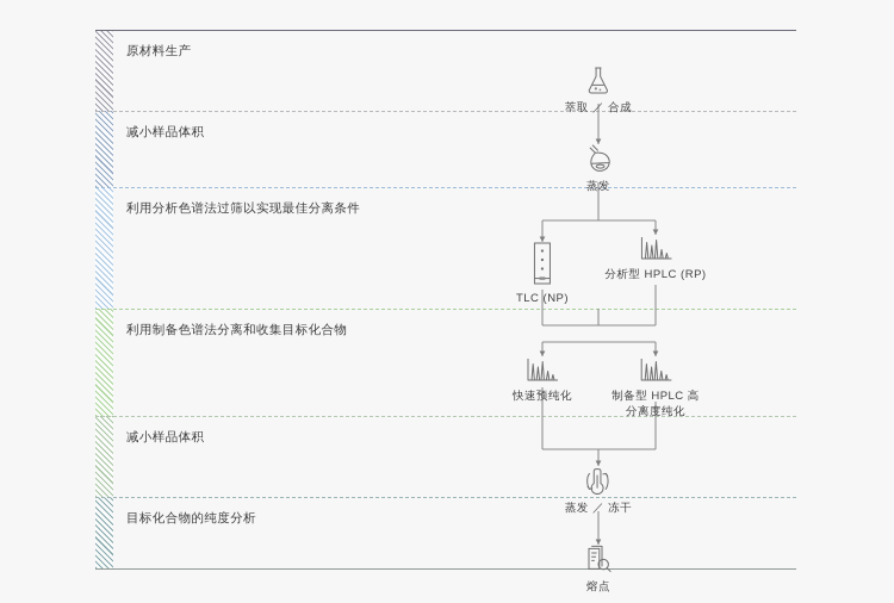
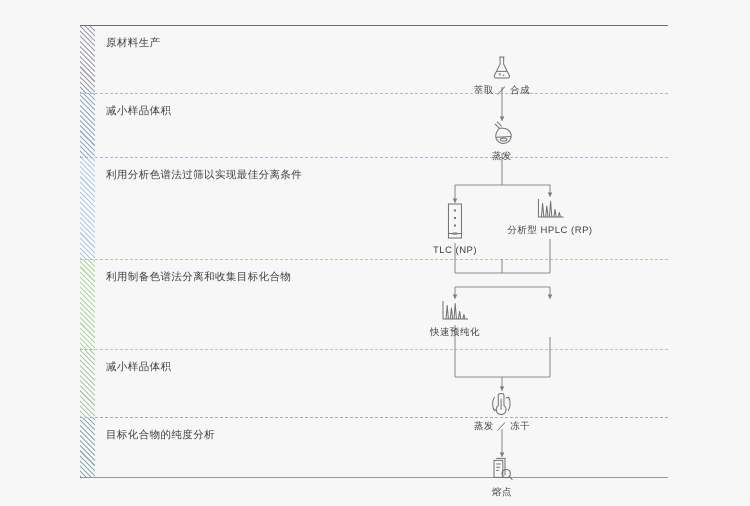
  原材料生产
  减小样品体积
  利用分析色谱法过筛以实现最佳分离条件
  利用制备色谱法分离和收集目标化合物
  减小样品体积
  目标化合物的纯度分析
  萃取 ／ 合成
  蒸发
  TLC (NP)
  分析型 HPLC (RP)
  快速预纯化
- 制备型 HPLC 高
- 分离度纯化
  蒸发 ／ 冻干
  熔点
